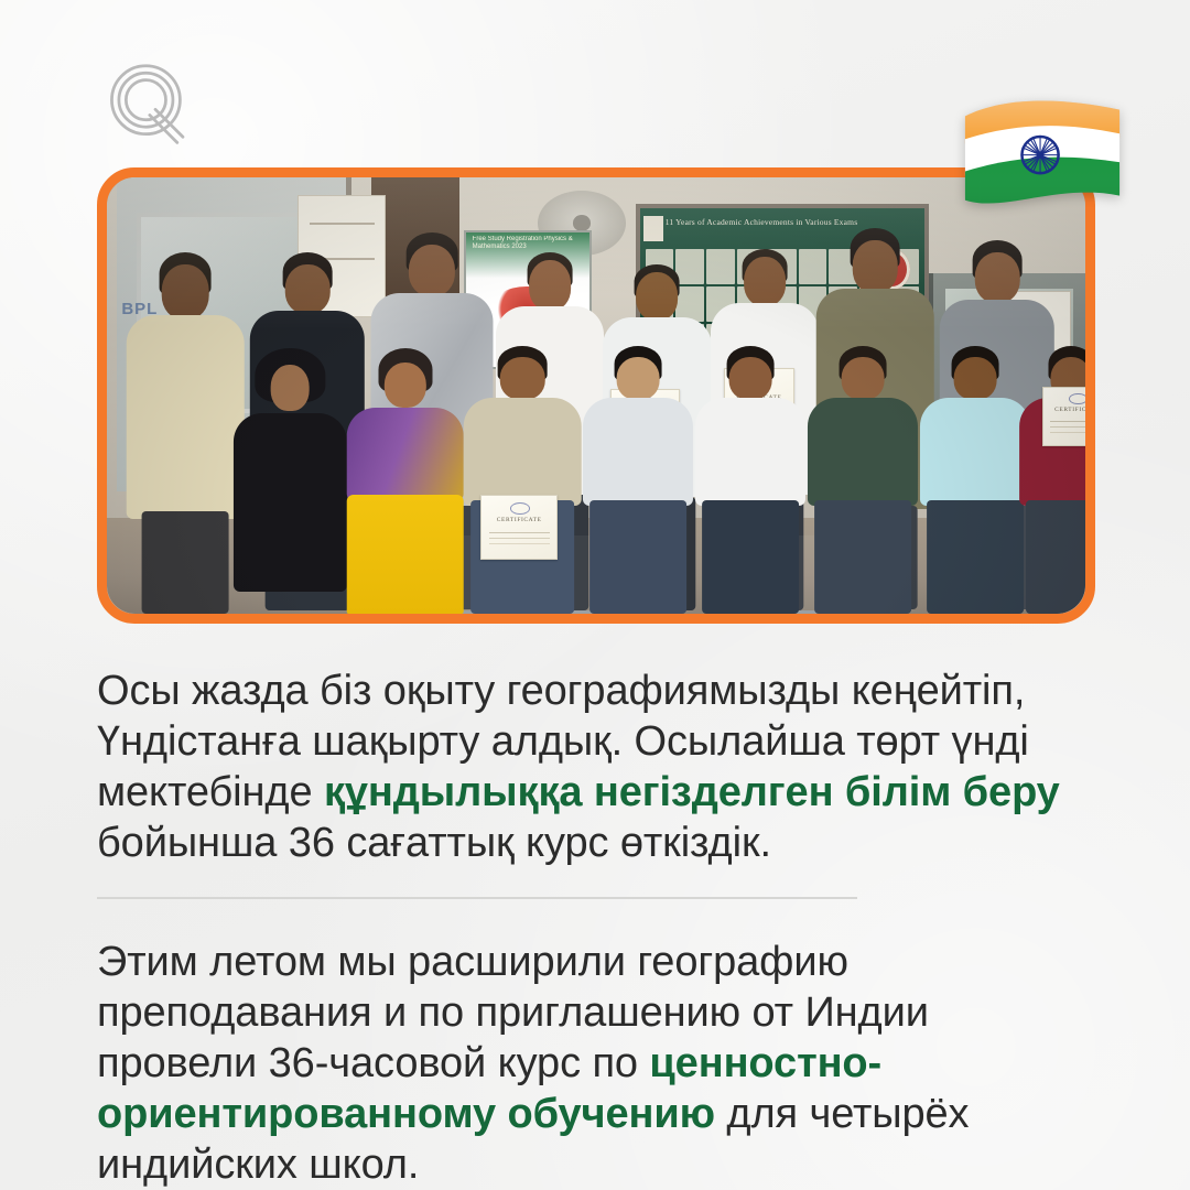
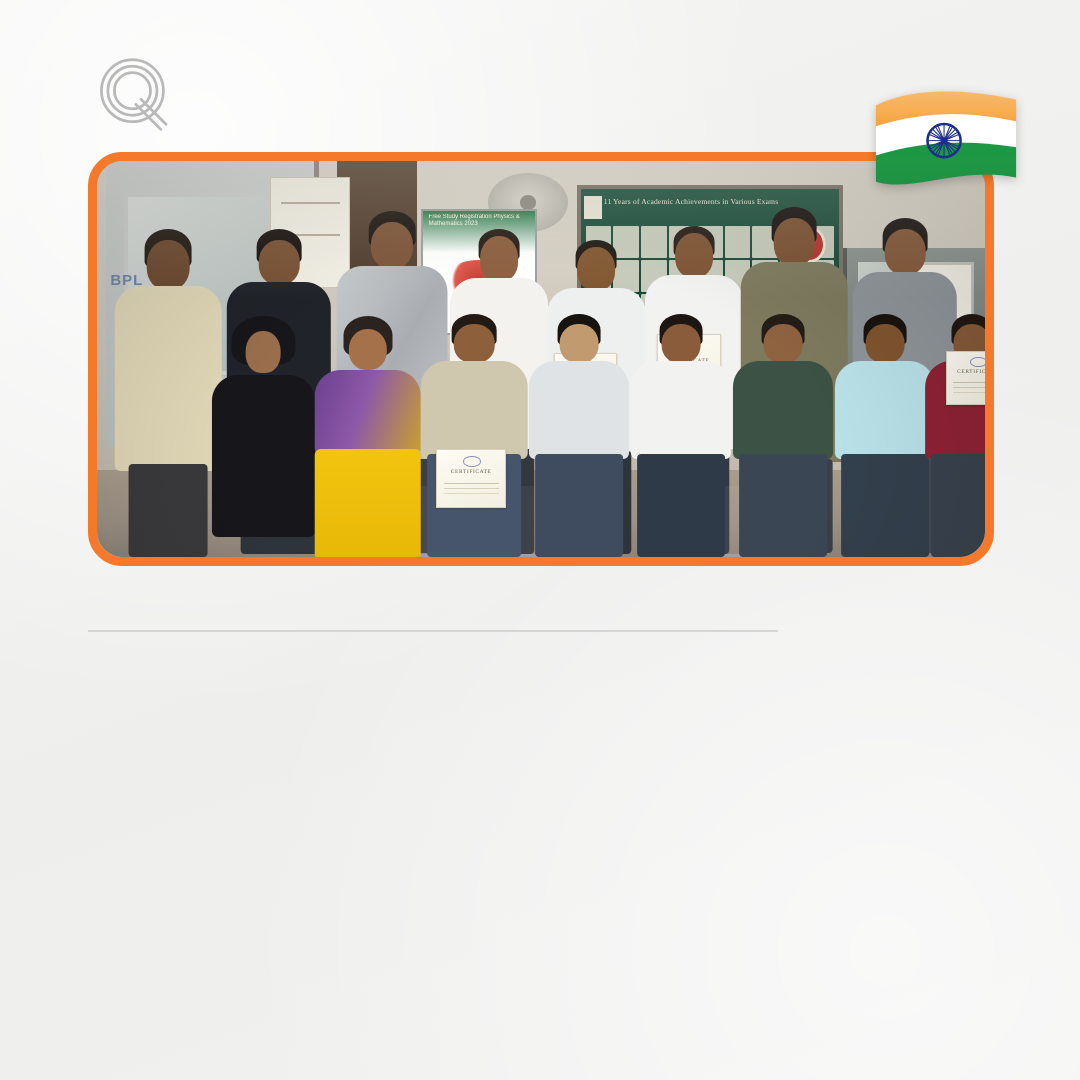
- Осы жазда біз оқыту географиямызды кеңейтіп, Үндістанға шақырту алдық. Осылайша төрт үнді мектебінде құндылыққа негізделген білім беру бойынша 36 сағаттық курс өткіздік.
- Этим летом мы расширили географию преподавания и по приглашению от Индии провели 36-часовой курс по ценностно-ориентированному обучению для четырёх индийских школ.
